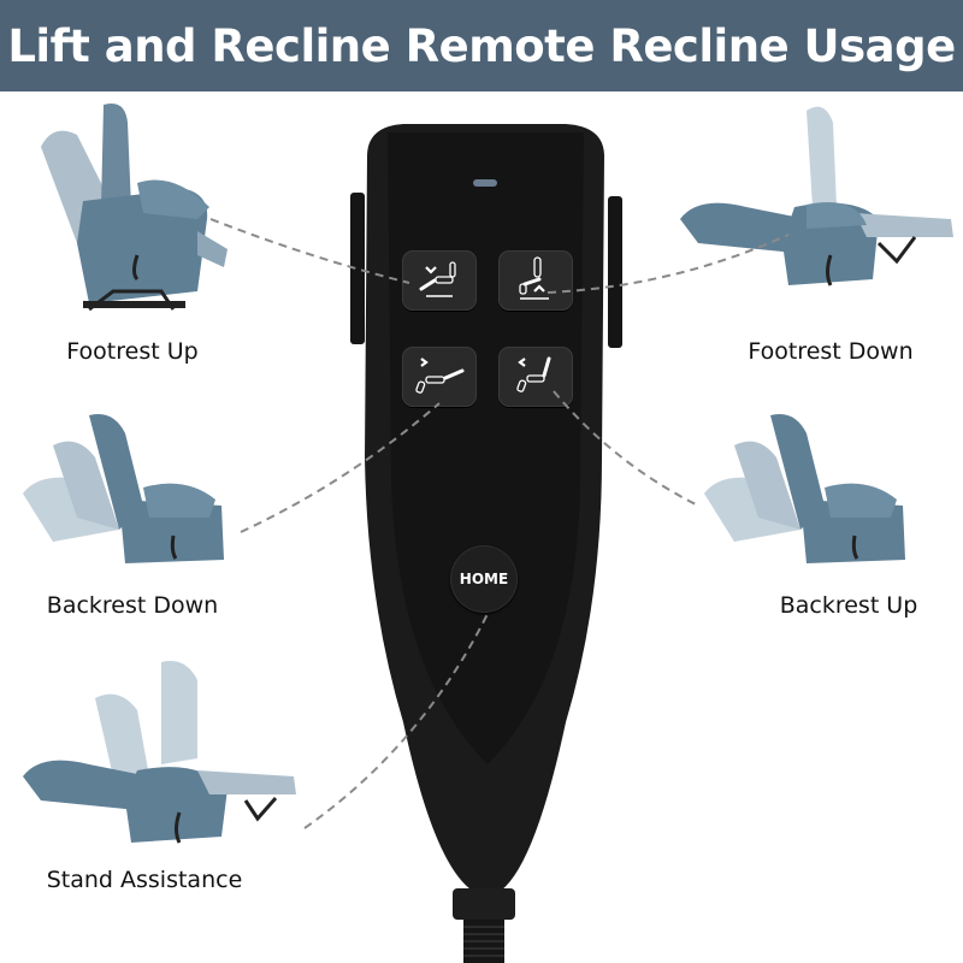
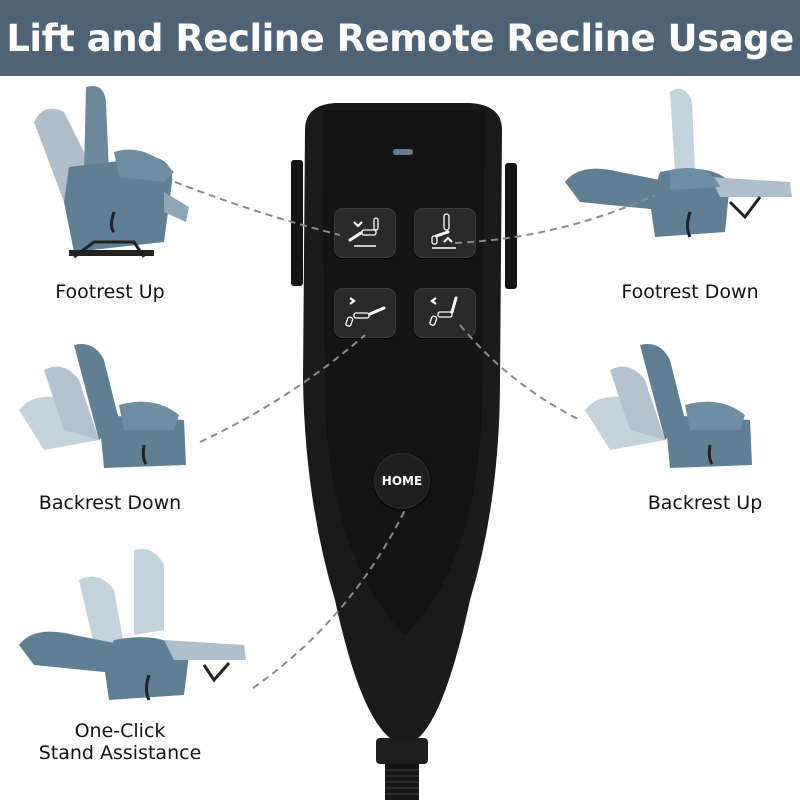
  Lift and Recline Remote Recline Usage
  HOME
  Footrest Up
  Footrest Down
  Backrest Down
  Backrest Up
+ One-Click
  Stand Assistance
